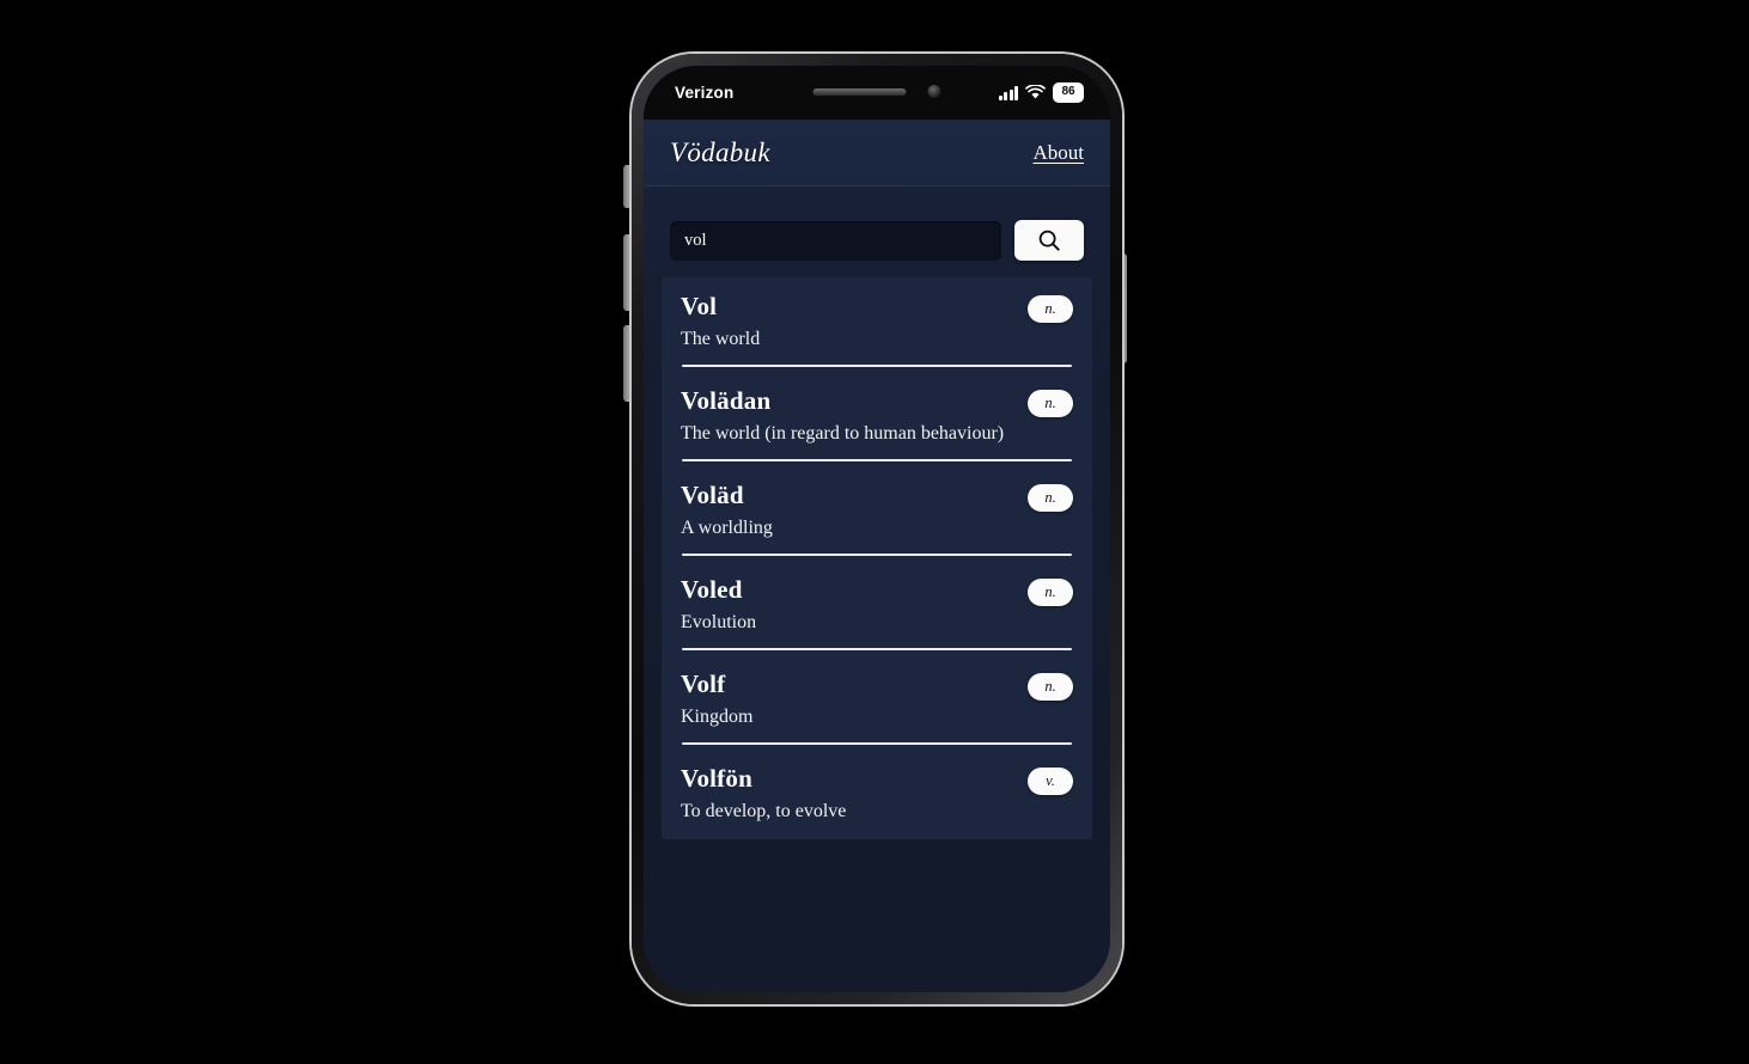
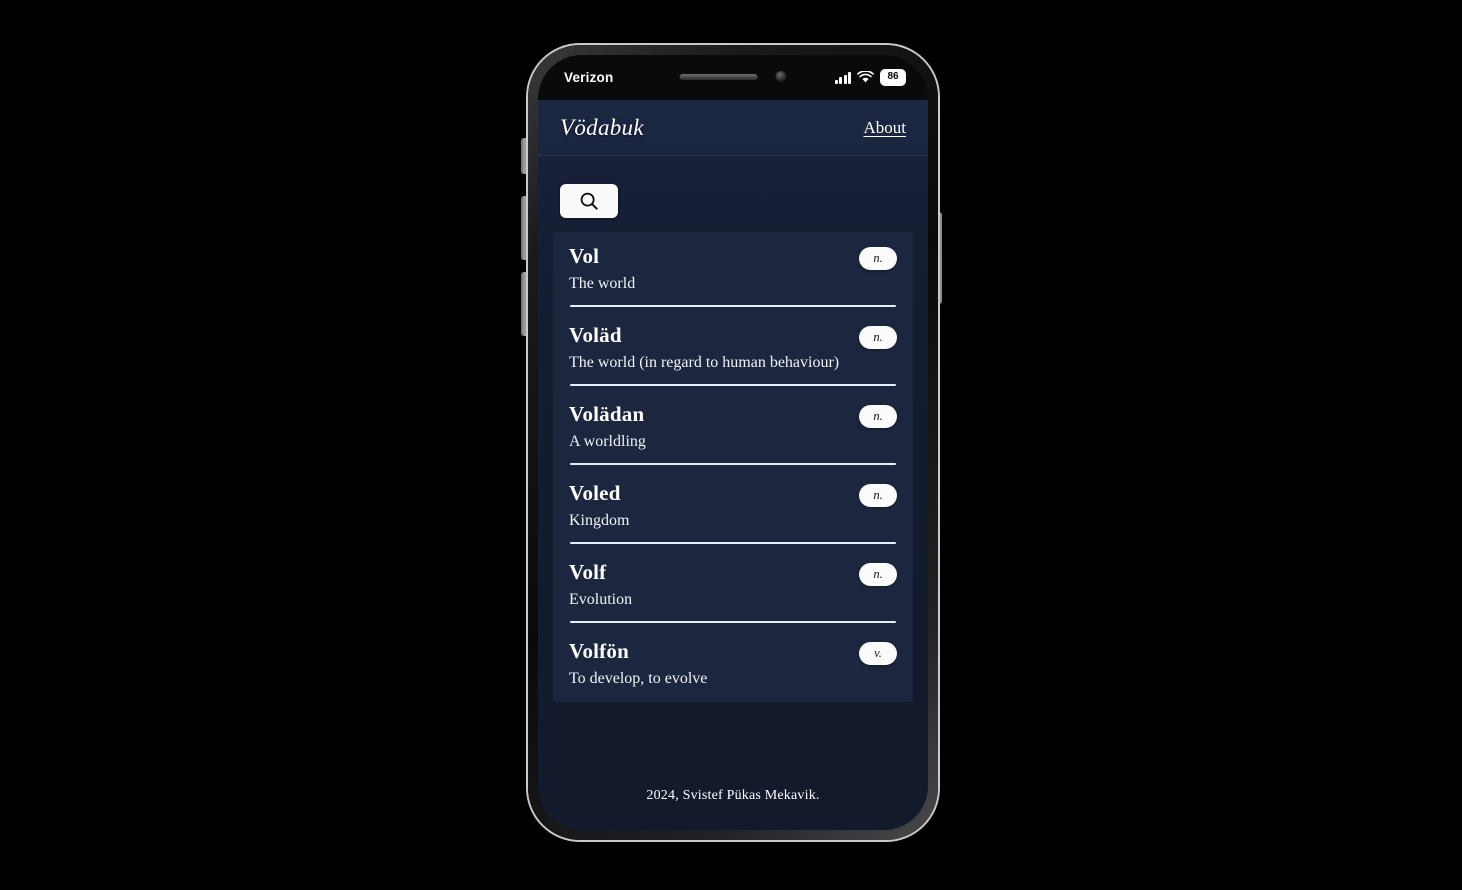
  Verizon
  86
  Vödabuk
  About
- vol
  Vol
  n.
  The world
- Volädan
+ Voläd
  n.
  The world (in regard to human behaviour)
- Voläd
+ Volädan
  n.
  A worldling
  Voled
  n.
- Evolution
+ Kingdom
  Volf
  n.
- Kingdom
+ Evolution
  Volfön
  v.
  To develop, to evolve
+ 2024, Svistef Pükas Mekavik.
